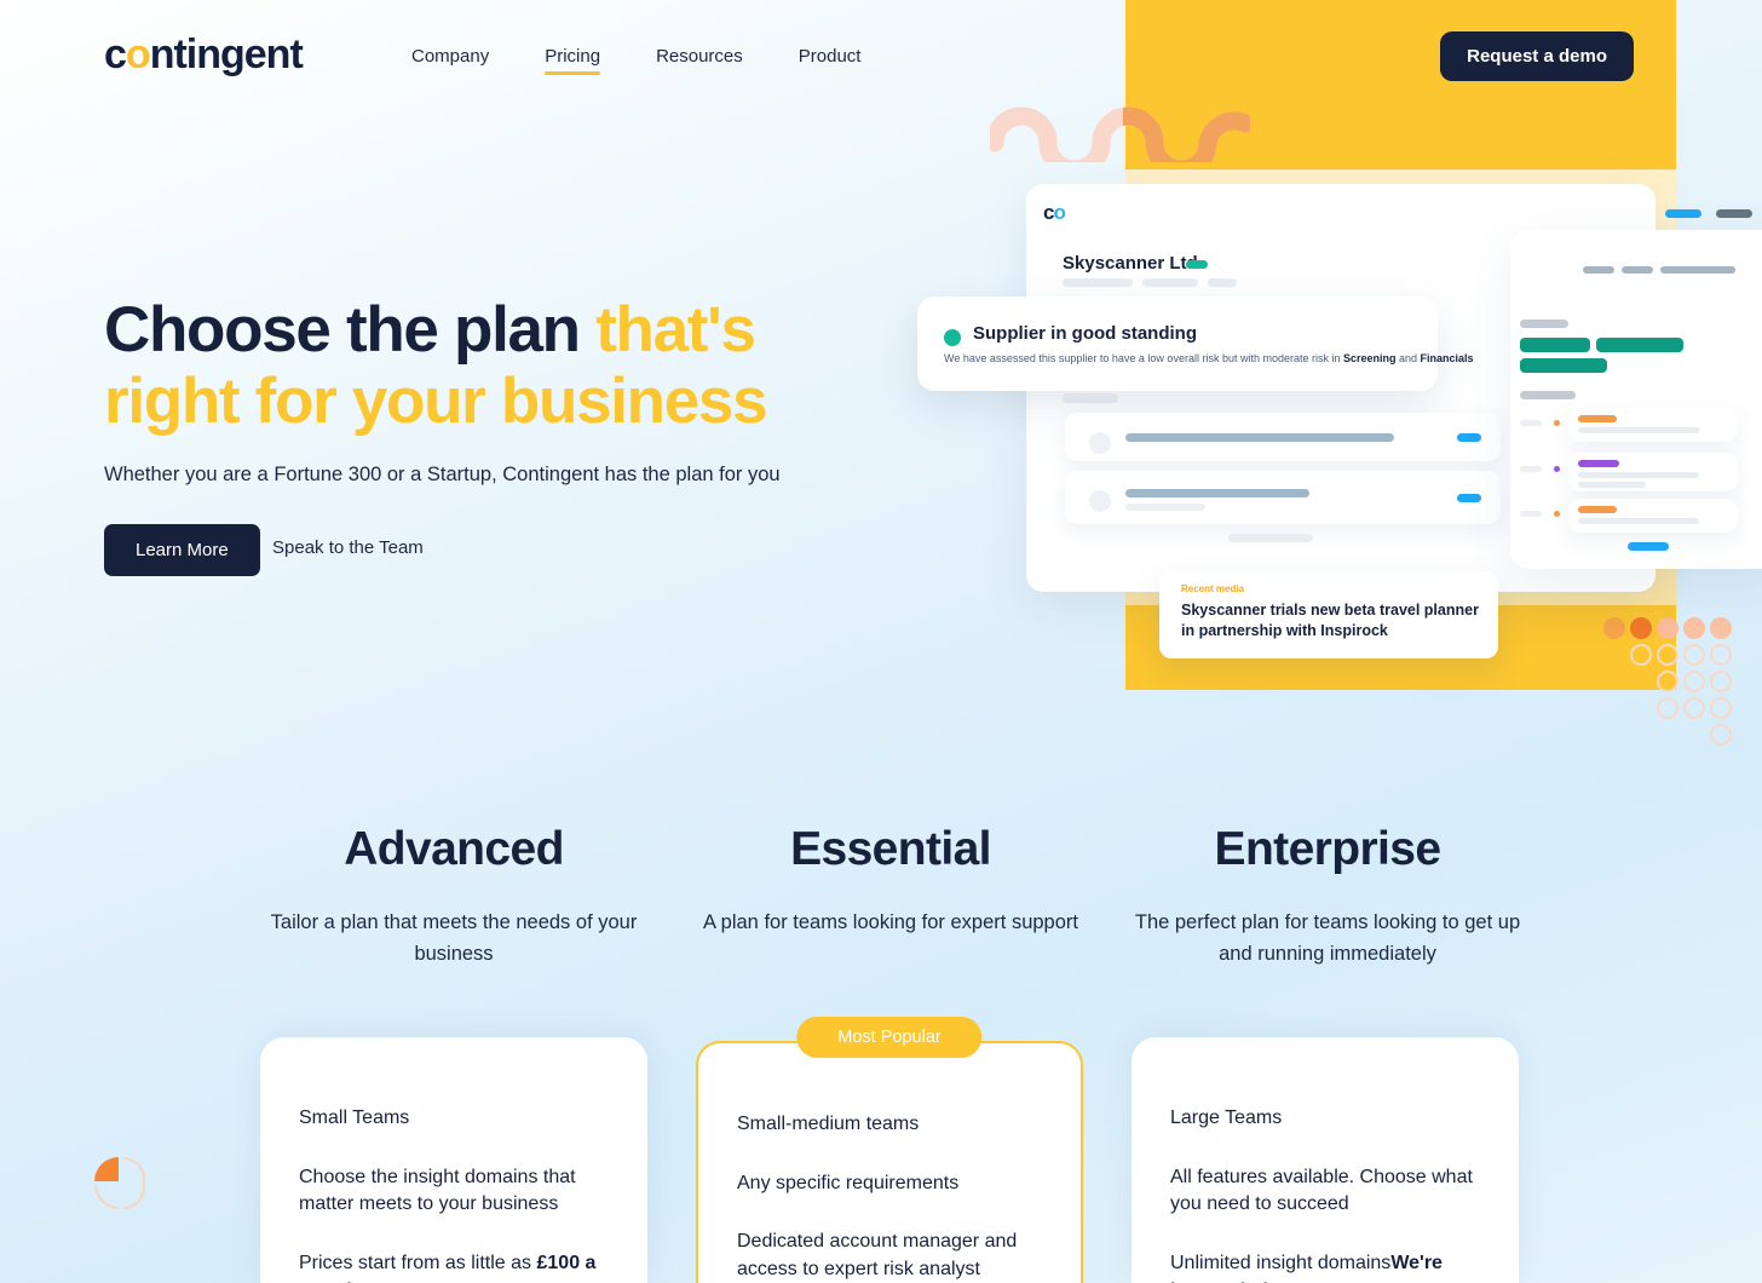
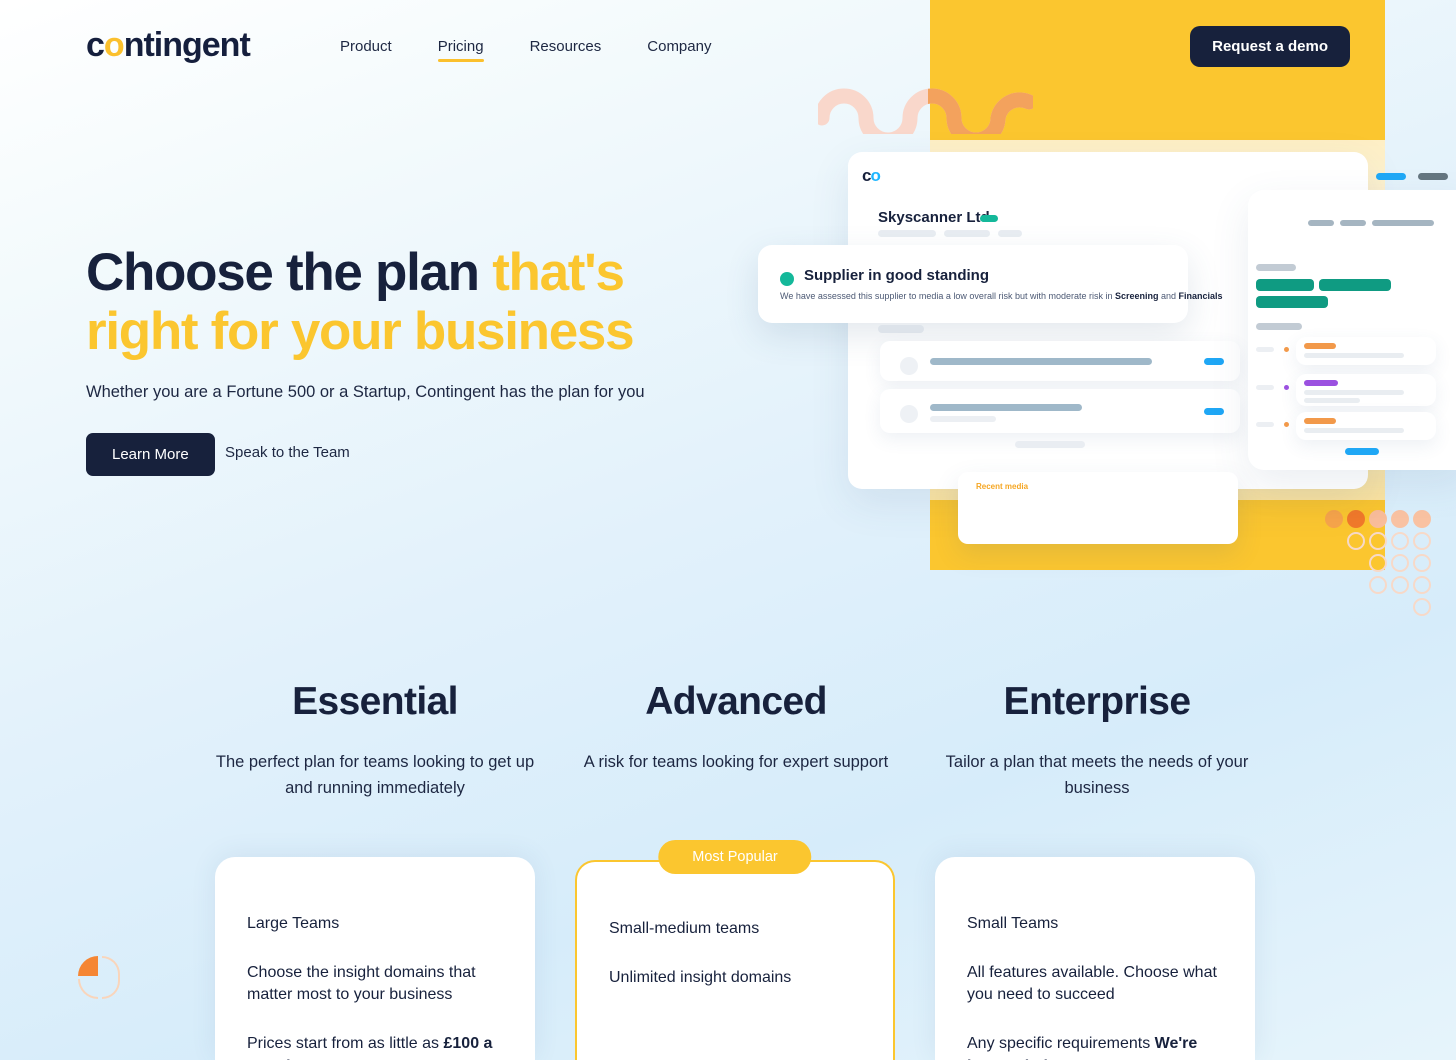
  co
  Skyscanner Lt
  Supplier in good standing
- We have assessed this supplier to have a low overall risk but with moderate risk in Screening and Financials
+ We have assessed this supplier to media a low overall risk but with moderate risk in Screening and Financials
  Recent media
- Skyscanner trials new beta travel planner in partnership with Inspirock
  contingent
- Company
+ Product
  Pricing
  Resources
- Product
+ Company
  Request a demo
  Choose the plan that's
  right for your business
- Whether you are a Fortune 300 or a Startup, Contingent has the plan for you
+ Whether you are a Fortune 500 or a Startup, Contingent has the plan for you
  Learn More
  Speak to the Team
- Advanced
+ Essential
- Tailor a plan that meets the needs of your business
+ The perfect plan for teams looking to get up and running immediately
- Essential
+ Advanced
- A plan for teams looking for expert support
+ A risk for teams looking for expert support
  Enterprise
- The perfect plan for teams looking to get up and running immediately
+ Tailor a plan that meets the needs of your business
- Small Teams
+ Large Teams
- Choose the insight domains that matter meets to your business
+ Choose the insight domains that matter most to your business
  Prices start from as little as £100 a
  Most Popular
  Small-medium teams
- Any specific requirements
+ Unlimited insight domains
- Dedicated account manager and access to expert risk analyst
- Large Teams
+ Small Teams
  All features available. Choose what you need to succeed
- Unlimited insight domainsWe're
+ Any specific requirements We're
